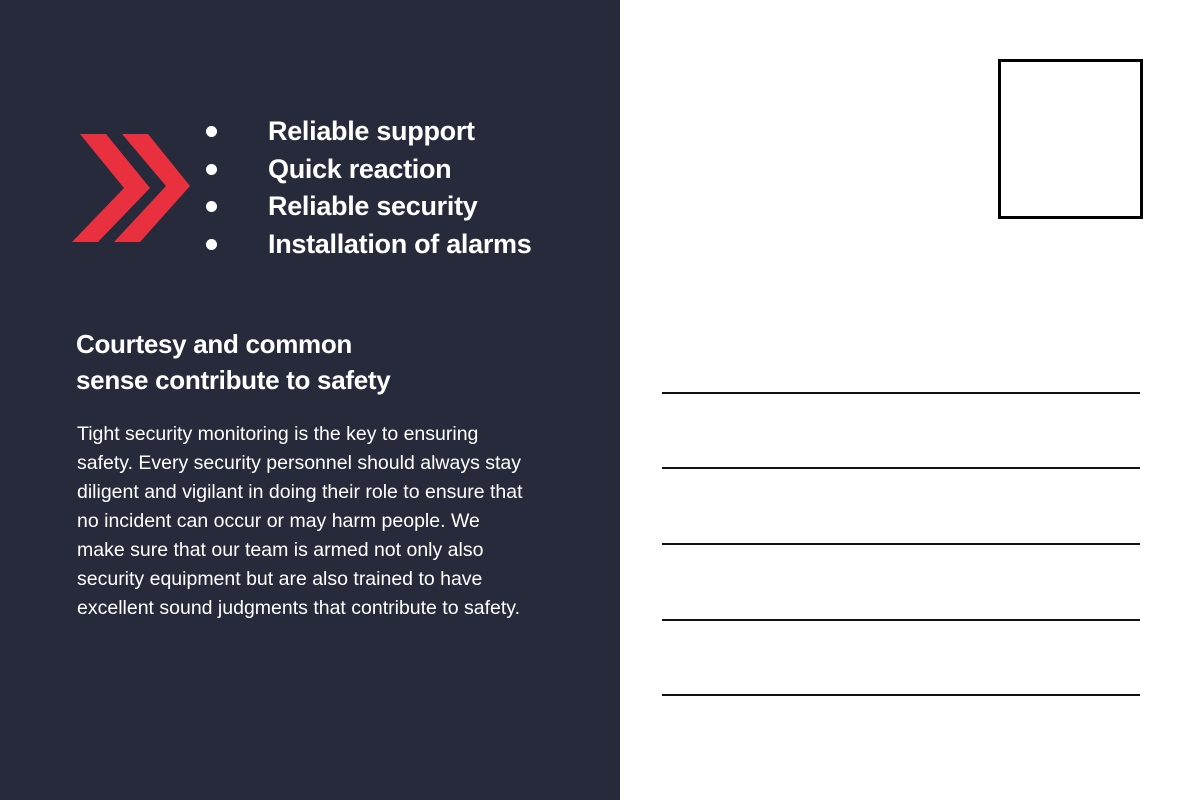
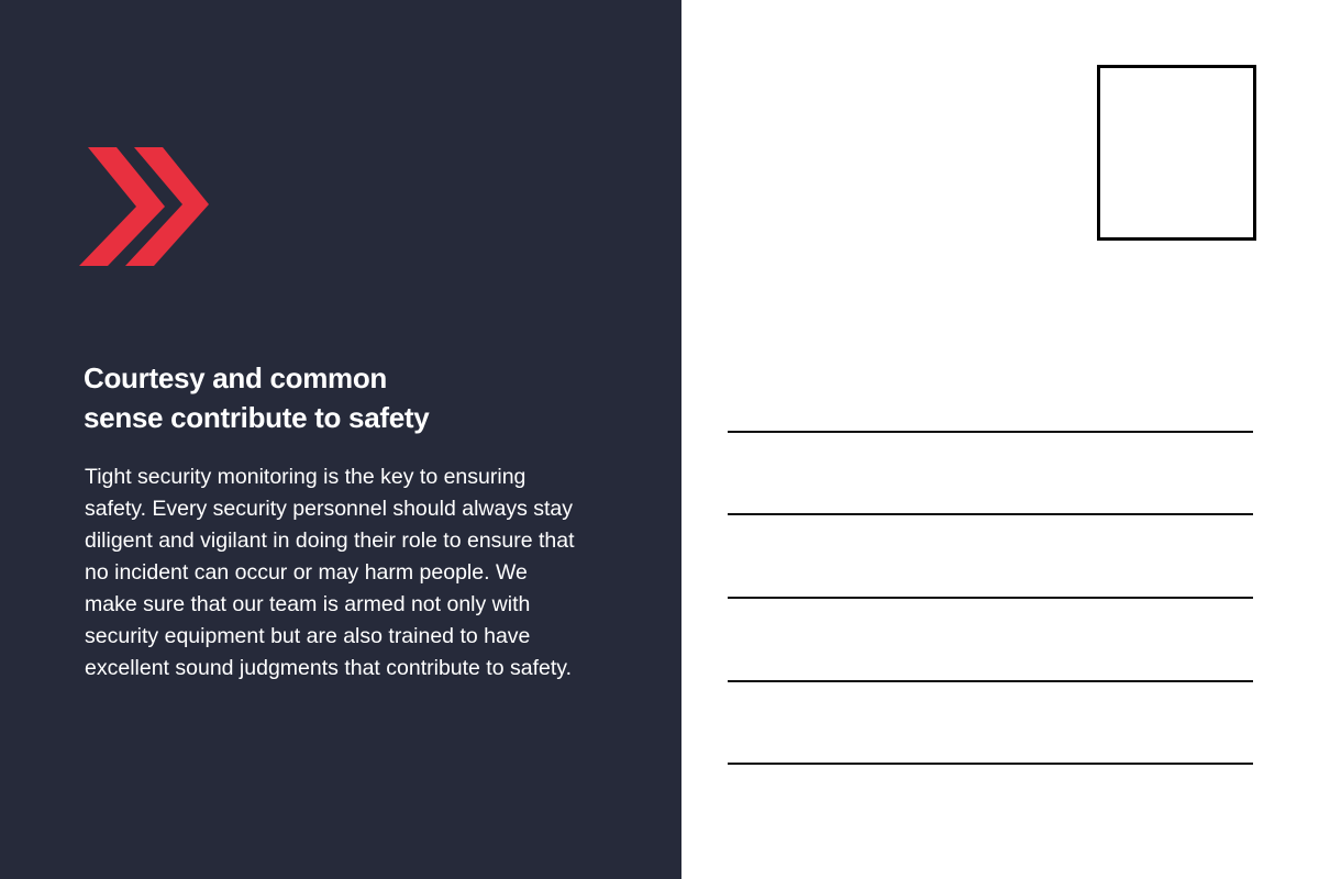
- Reliable support
- Quick reaction
- Reliable security
- Installation of alarms
  Courtesy and common
  sense contribute to safety
- Tight security monitoring is the key to ensuring safety. Every security personnel should always stay diligent and vigilant in doing their role to ensure that no incident can occur or may harm people. We make sure that our team is armed not only also security equipment but are also trained to have excellent sound judgments that contribute to safety.
+ Tight security monitoring is the key to ensuring safety. Every security personnel should always stay diligent and vigilant in doing their role to ensure that no incident can occur or may harm people. We make sure that our team is armed not only with security equipment but are also trained to have excellent sound judgments that contribute to safety.
